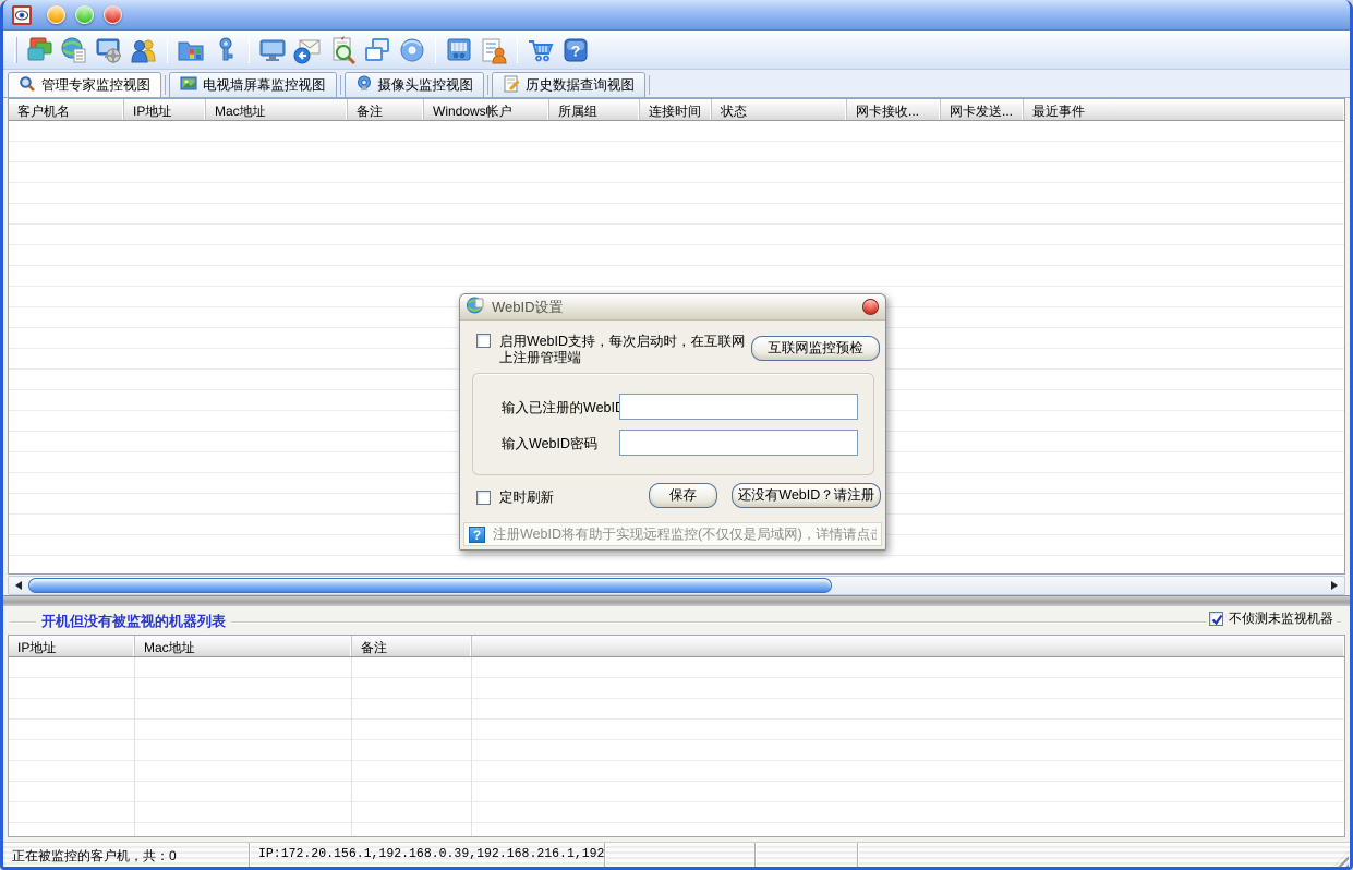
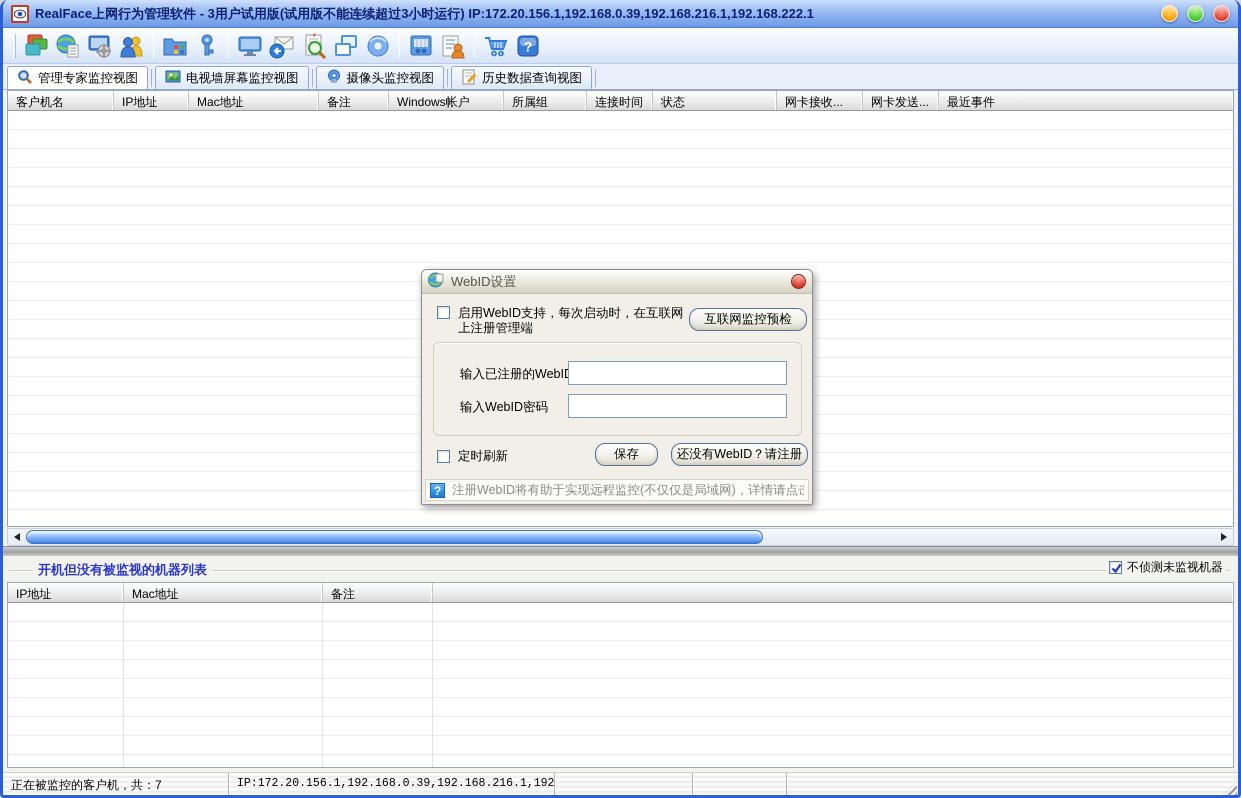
+ RealFace上网行为管理软件 - 3用户试用版(试用版不能连续超过3小时运行) IP:172.20.156.1,192.168.0.39,192.168.216.1,192.168.222.1
  ?
  管理专家监控视图
  电视墙屏幕监控视图
  摄像头监控视图
  历史数据查询视图
  客户机名
  IP地址
  Mac地址
  备注
  Windows帐户
  所属组
  连接时间
  状态
  网卡接收...
  网卡发送...
  最近事件
  开机但没有被监视的机器列表
  不侦测未监视机器
  IP地址
  Mac地址
  备注
- 正在被监控的客户机，共：0
+ 正在被监控的客户机，共：7
  IP:172.20.156.1,192.168.0.39,192.168.216.1,192
  WebID设置
  启用WebID支持，每次启动时，在互联网
  上注册管理端
  互联网监控预检
  输入已注册的WebI
  输入WebID密码
  定时刷新
  保存
  还没有WebID？请注册
  ?
  注册WebID将有助于实现远程监控(不仅仅是局域网)，详情请点
